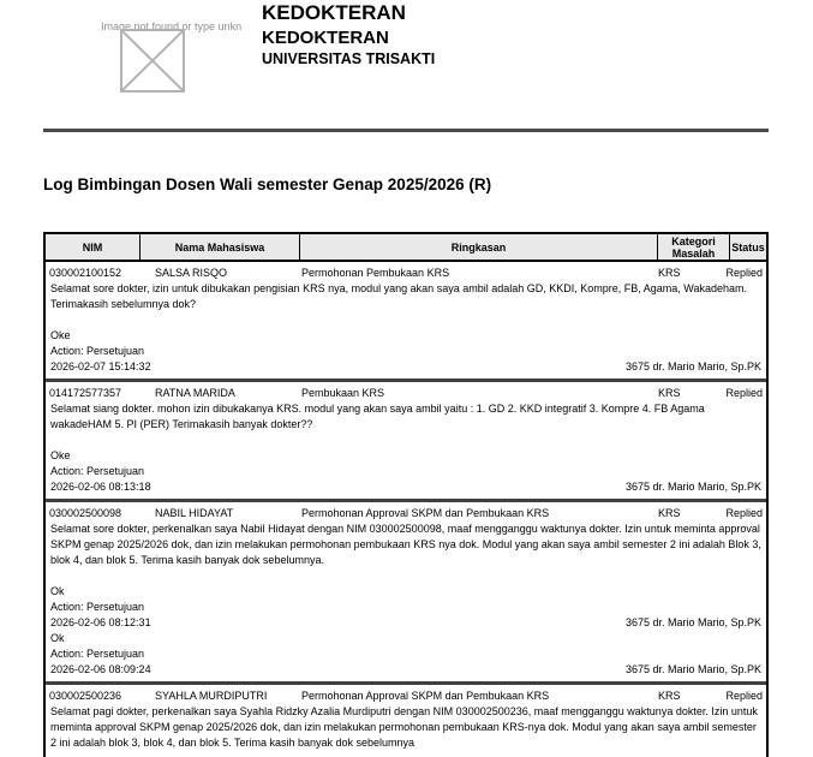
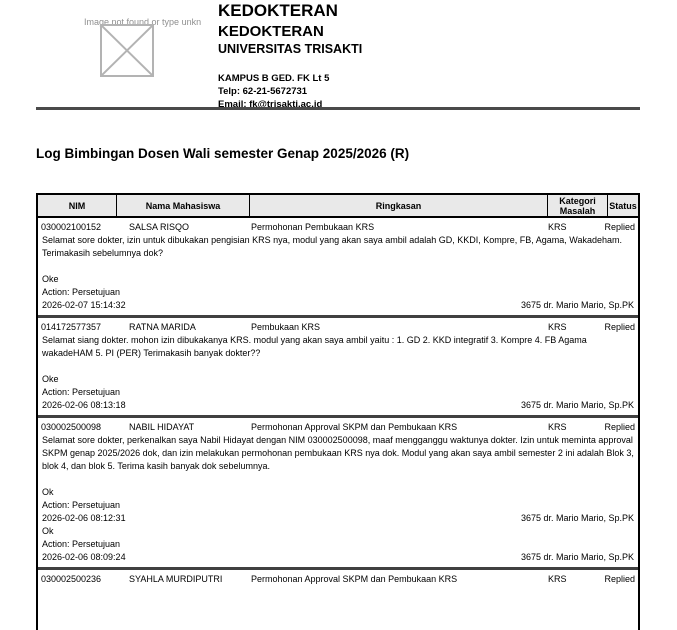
  Image not found or type unkn
  KEDOKTERAN
  KEDOKTERAN
  UNIVERSITAS TRISAKTI
+ KAMPUS B GED. FK Lt 5
+ Telp: 62-21-5672731
+ Email: fk@trisakti.ac.id
  Log Bimbingan Dosen Wali semester Genap 2025/2026 (R)
  NIM
  Nama Mahasiswa
  Ringkasan
  Kategori Masalah
  Status
  030002100152
  SALSA RISQO
  Permohonan Pembukaan KRS
  KRS
  Replied
  Selamat sore dokter, izin untuk dibukakan pengisian KRS nya, modul yang akan saya ambil adalah GD, KKDI, Kompre, FB, Agama, Wakadeham. Terimakasih sebelumnya dok?
  Oke
  Action: Persetujuan
  2026-02-07 15:14:32
  3675 dr. Mario Mario, Sp.PK
  014172577357
  RATNA MARIDA
  Pembukaan KRS
  KRS
  Replied
  Selamat siang dokter. mohon izin dibukakanya KRS. modul yang akan saya ambil yaitu : 1. GD 2. KKD integratif 3. Kompre 4. FB Agama wakadeHAM 5. PI (PER) Terimakasih banyak dokter??
  Oke
  Action: Persetujuan
  2026-02-06 08:13:18
  3675 dr. Mario Mario, Sp.PK
  030002500098
  NABIL HIDAYAT
  Permohonan Approval SKPM dan Pembukaan KRS
  KRS
  Replied
  Selamat sore dokter, perkenalkan saya Nabil Hidayat dengan NIM 030002500098, maaf mengganggu waktunya dokter. Izin untuk meminta approval SKPM genap 2025/2026 dok, dan izin melakukan permohonan pembukaan KRS nya dok. Modul yang akan saya ambil semester 2 ini adalah Blok 3, blok 4, dan blok 5. Terima kasih banyak dok sebelumnya.
  Ok
  Action: Persetujuan
  2026-02-06 08:12:31
  3675 dr. Mario Mario, Sp.PK
  Ok
  Action: Persetujuan
  2026-02-06 08:09:24
  3675 dr. Mario Mario, Sp.PK
  030002500236
  SYAHLA MURDIPUTRI
  Permohonan Approval SKPM dan Pembukaan KRS
  KRS
  Replied
- Selamat pagi dokter, perkenalkan saya Syahla Ridzky Azalia Murdiputri dengan NIM 030002500236, maaf mengganggu waktunya dokter. Izin untuk meminta approval SKPM genap 2025/2026 dok, dan izin melakukan permohonan pembukaan KRS-nya dok. Modul yang akan saya ambil semester 2 ini adalah blok 3, blok 4, dan blok 5. Terima kasih banyak dok sebelumnya
